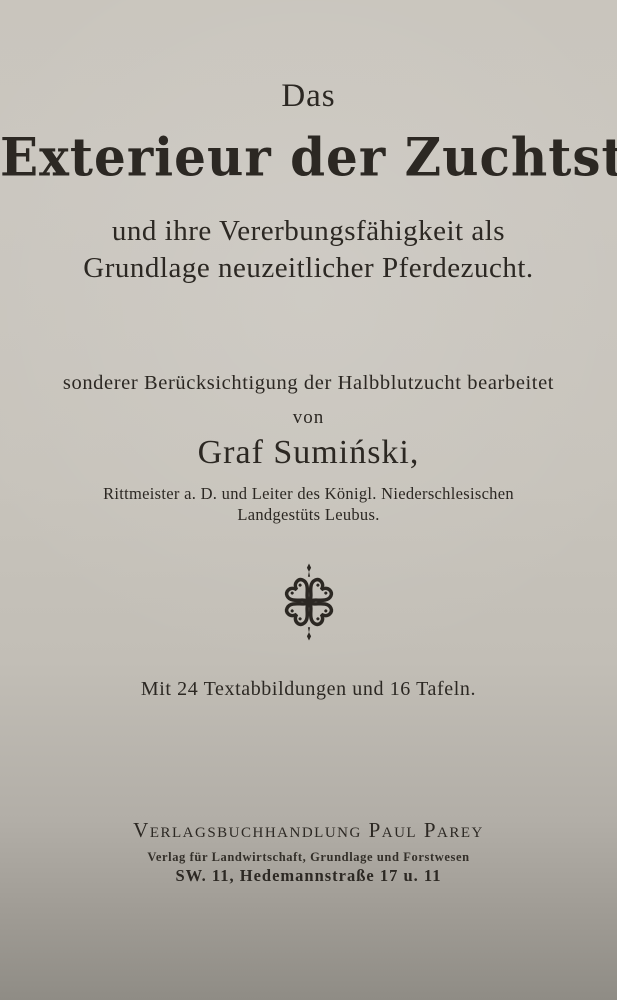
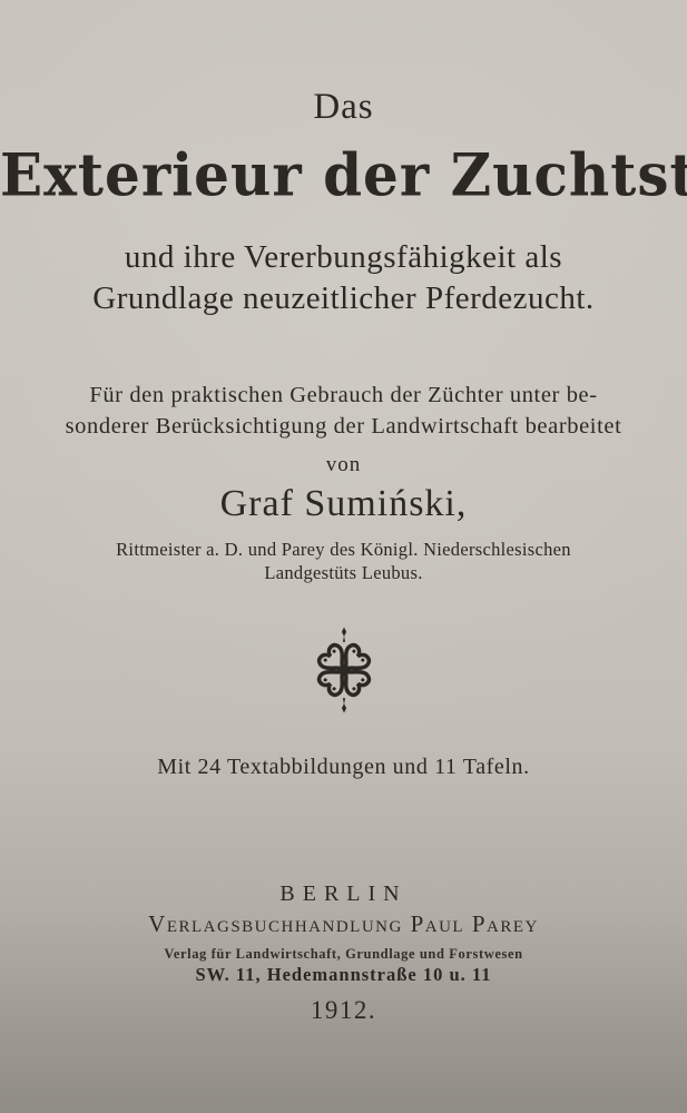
  Das
  Exterieur der Zuchtst
  und ihre Vererbungsfähigkeit als
  Grundlage neuzeitlicher Pferdezucht.
+ Für den praktischen Gebrauch der Züchter unter be-
- sonderer Berücksichtigung der Halbblutzucht bearbeitet
+ sonderer Berücksichtigung der Landwirtschaft bearbeitet
  von
  Graf Sumiński,
- Rittmeister a. D. und Leiter des Königl. Niederschlesischen
+ Rittmeister a. D. und Parey des Königl. Niederschlesischen
  Landgestüts Leubus.
- Mit 24 Textabbildungen und 16 Tafeln.
+ Mit 24 Textabbildungen und 11 Tafeln.
+ BERLIN
  Verlagsbuchhandlung Paul Parey
  Verlag für Landwirtschaft, Grundlage und Forstwesen
- SW. 11, Hedemannstraße 17 u. 11
+ SW. 11, Hedemannstraße 10 u. 11
+ 1912.
